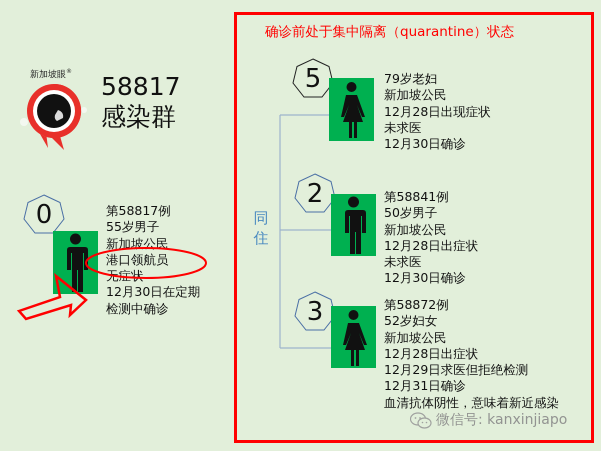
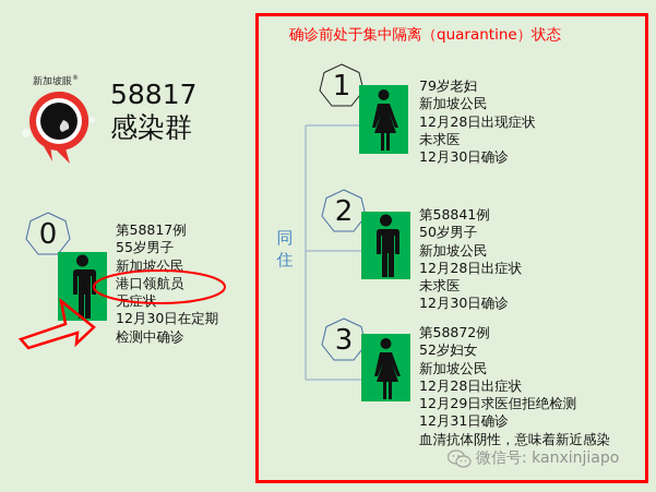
  新加坡眼
  58817
  感染群
  0
  第58817例
  55岁男子
  新加坡公民
  港口领航员
  12月30日在定期
  检测中确诊
  确诊前处于集中隔离（quarantine）状态
  同住
- 5
+ 1
  79岁老妇
  新加坡公民
  12月28日出现症状
  未求医
  12月30日确诊
  2
  第58841例
  50岁男子
  新加坡公民
  12月28日出症状
  未求医
  12月30日确诊
  3
  第58872例
  52岁妇女
  新加坡公民
  12月28日出症状
  12月29日求医但拒绝检测
  12月31日确诊
  血清抗体阴性，意味着新近感染
  微信号: kanxinjiapo
